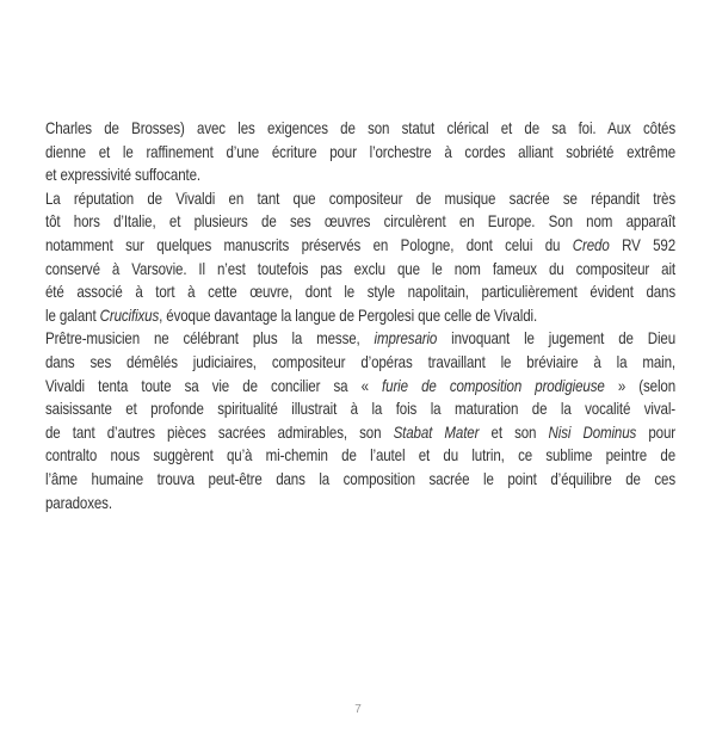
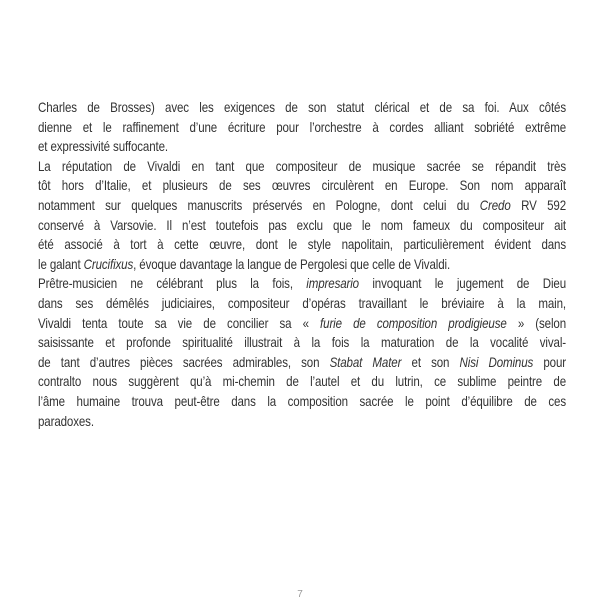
  Charles de Brosses) avec les exigences de son statut clérical et de sa foi. Aux côtés
  dienne et le raffinement d’une écriture pour l’orchestre à cordes alliant sobriété extrême
  et expressivité suffocante.
  La réputation de Vivaldi en tant que compositeur de musique sacrée se répandit très
  tôt hors d’Italie, et plusieurs de ses œuvres circulèrent en Europe. Son nom apparaît
  notamment sur quelques manuscrits préservés en Pologne, dont celui du Credo RV 592
  conservé à Varsovie. Il n’est toutefois pas exclu que le nom fameux du compositeur ait
  été associé à tort à cette œuvre, dont le style napolitain, particulièrement évident dans
  le galant Crucifixus, évoque davantage la langue de Pergolesi que celle de Vivaldi.
- Prêtre-musicien ne célébrant plus la messe, impresario invoquant le jugement de Dieu
+ Prêtre-musicien ne célébrant plus la fois, impresario invoquant le jugement de Dieu
  dans ses démêlés judiciaires, compositeur d’opéras travaillant le bréviaire à la main,
  Vivaldi tenta toute sa vie de concilier sa « furie de composition prodigieuse » (selon
  saisissante et profonde spiritualité illustrait à la fois la maturation de la vocalité vival-
  de tant d’autres pièces sacrées admirables, son Stabat Mater et son Nisi Dominus pour
  contralto nous suggèrent qu’à mi-chemin de l’autel et du lutrin, ce sublime peintre de
  l’âme humaine trouva peut-être dans la composition sacrée le point d’équilibre de ces
  paradoxes.
  7
